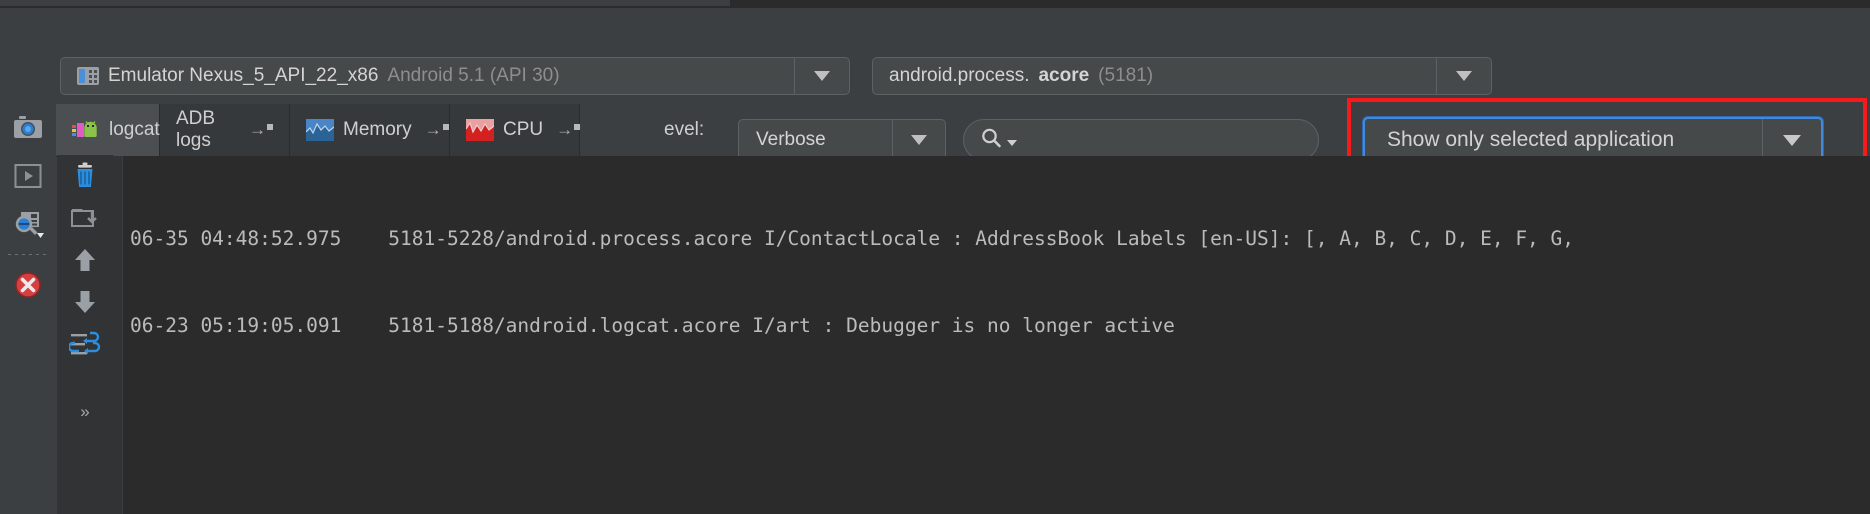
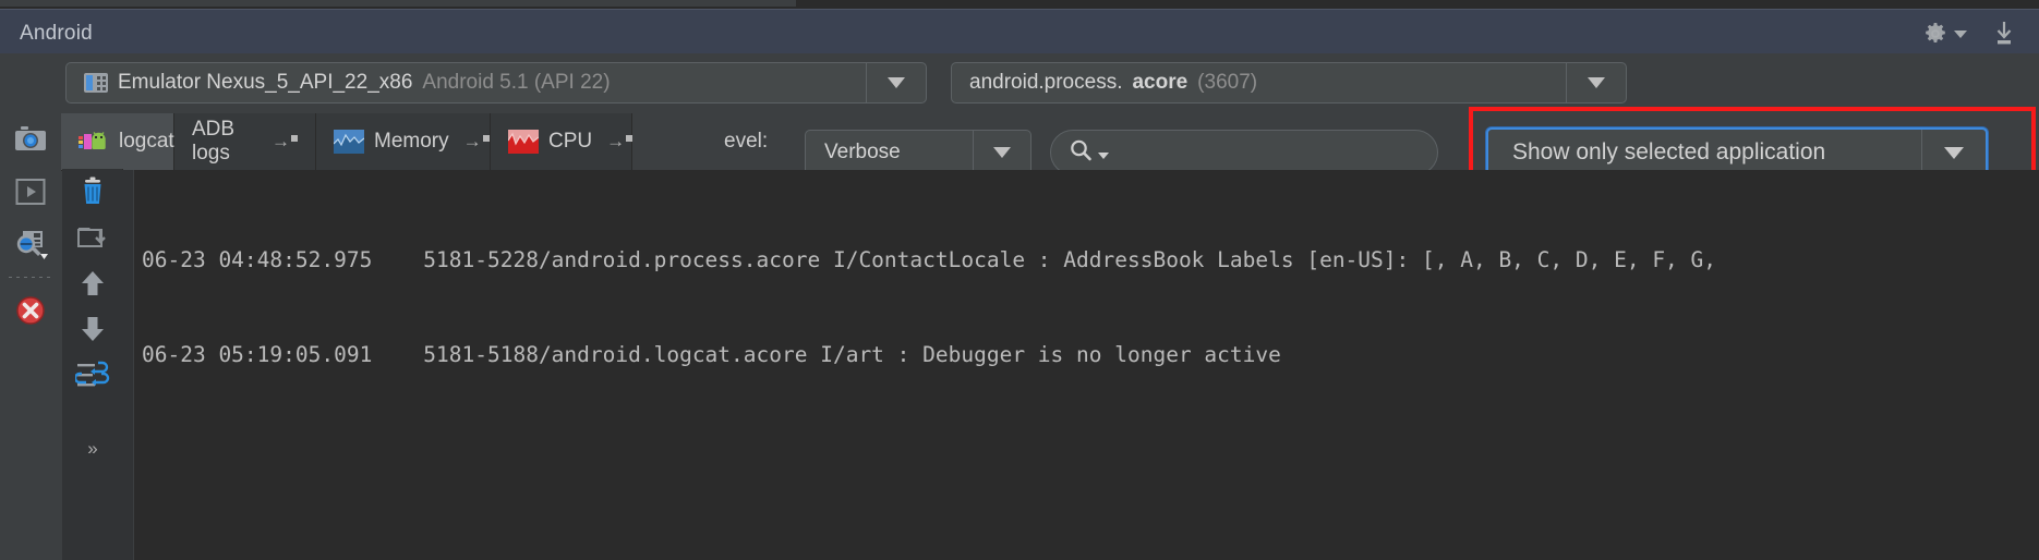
+ Android
  Emulator Nexus_5_API_22_x86
- Android 5.1 (API 30)
+ Android 5.1 (API 22)
  android.process.
  acore
- (5181)
+ (3607)
  logcat
  ADB logs
  →
  Memory
  →
  CPU
  →
  evel:
  Verbose
  Show only selected application
  »
- 06-35 04:48:52.975 5181-5228/android.process.acore I/ContactLocale : AddressBook Labels [en-US]: [, A, B, C, D, E, F, G,
+ 06-23 04:48:52.975 5181-5228/android.process.acore I/ContactLocale : AddressBook Labels [en-US]: [, A, B, C, D, E, F, G,
  06-23 05:19:05.091 5181-5188/android.logcat.acore I/art : Debugger is no longer active
